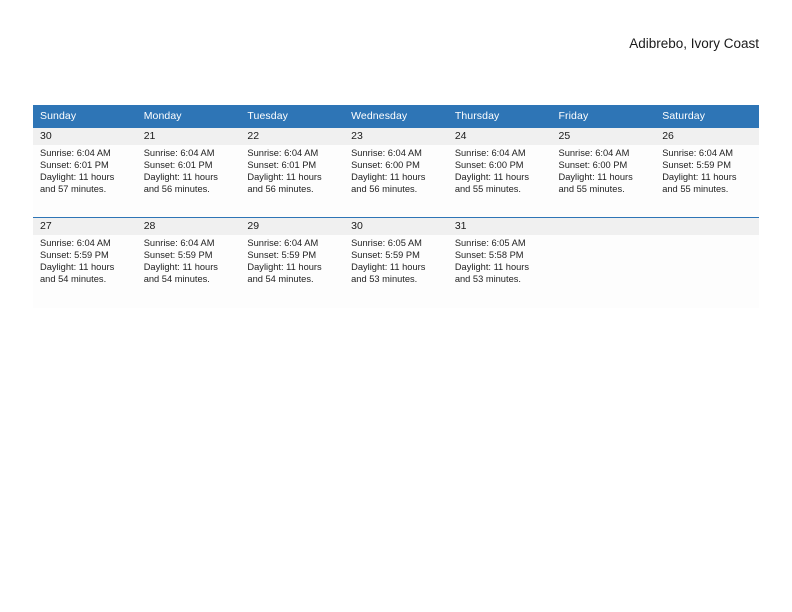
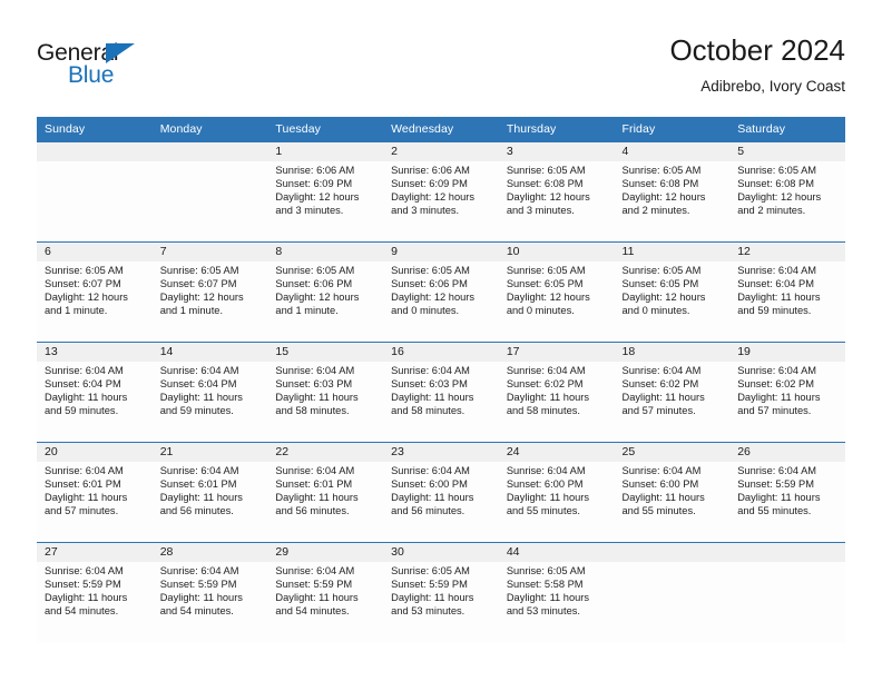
+ General
+ Blue
+ October 2024
  Adibrebo, Ivory Coast
  Sunday	Monday	Tuesday	Wednesday	Thursday	Friday	Saturday
+ 		1Sunrise: 6:06 AMSunset: 6:09 PMDaylight: 12 hoursand 3 minutes.	2Sunrise: 6:06 AMSunset: 6:09 PMDaylight: 12 hoursand 3 minutes.	3Sunrise: 6:05 AMSunset: 6:08 PMDaylight: 12 hoursand 3 minutes.	4Sunrise: 6:05 AMSunset: 6:08 PMDaylight: 12 hoursand 2 minutes.	5Sunrise: 6:05 AMSunset: 6:08 PMDaylight: 12 hoursand 2 minutes.
+ 6Sunrise: 6:05 AMSunset: 6:07 PMDaylight: 12 hoursand 1 minute.	7Sunrise: 6:05 AMSunset: 6:07 PMDaylight: 12 hoursand 1 minute.	8Sunrise: 6:05 AMSunset: 6:06 PMDaylight: 12 hoursand 1 minute.	9Sunrise: 6:05 AMSunset: 6:06 PMDaylight: 12 hoursand 0 minutes.	10Sunrise: 6:05 AMSunset: 6:05 PMDaylight: 12 hoursand 0 minutes.	11Sunrise: 6:05 AMSunset: 6:05 PMDaylight: 12 hoursand 0 minutes.	12Sunrise: 6:04 AMSunset: 6:04 PMDaylight: 11 hoursand 59 minutes.
+ 13Sunrise: 6:04 AMSunset: 6:04 PMDaylight: 11 hoursand 59 minutes.	14Sunrise: 6:04 AMSunset: 6:04 PMDaylight: 11 hoursand 59 minutes.	15Sunrise: 6:04 AMSunset: 6:03 PMDaylight: 11 hoursand 58 minutes.	16Sunrise: 6:04 AMSunset: 6:03 PMDaylight: 11 hoursand 58 minutes.	17Sunrise: 6:04 AMSunset: 6:02 PMDaylight: 11 hoursand 58 minutes.	18Sunrise: 6:04 AMSunset: 6:02 PMDaylight: 11 hoursand 57 minutes.	19Sunrise: 6:04 AMSunset: 6:02 PMDaylight: 11 hoursand 57 minutes.
- 30Sunrise: 6:04 AMSunset: 6:01 PMDaylight: 11 hoursand 57 minutes.	21Sunrise: 6:04 AMSunset: 6:01 PMDaylight: 11 hoursand 56 minutes.	22Sunrise: 6:04 AMSunset: 6:01 PMDaylight: 11 hoursand 56 minutes.	23Sunrise: 6:04 AMSunset: 6:00 PMDaylight: 11 hoursand 56 minutes.	24Sunrise: 6:04 AMSunset: 6:00 PMDaylight: 11 hoursand 55 minutes.	25Sunrise: 6:04 AMSunset: 6:00 PMDaylight: 11 hoursand 55 minutes.	26Sunrise: 6:04 AMSunset: 5:59 PMDaylight: 11 hoursand 55 minutes.
+ 20Sunrise: 6:04 AMSunset: 6:01 PMDaylight: 11 hoursand 57 minutes.	21Sunrise: 6:04 AMSunset: 6:01 PMDaylight: 11 hoursand 56 minutes.	22Sunrise: 6:04 AMSunset: 6:01 PMDaylight: 11 hoursand 56 minutes.	23Sunrise: 6:04 AMSunset: 6:00 PMDaylight: 11 hoursand 56 minutes.	24Sunrise: 6:04 AMSunset: 6:00 PMDaylight: 11 hoursand 55 minutes.	25Sunrise: 6:04 AMSunset: 6:00 PMDaylight: 11 hoursand 55 minutes.	26Sunrise: 6:04 AMSunset: 5:59 PMDaylight: 11 hoursand 55 minutes.
- 27Sunrise: 6:04 AMSunset: 5:59 PMDaylight: 11 hoursand 54 minutes.	28Sunrise: 6:04 AMSunset: 5:59 PMDaylight: 11 hoursand 54 minutes.	29Sunrise: 6:04 AMSunset: 5:59 PMDaylight: 11 hoursand 54 minutes.	30Sunrise: 6:05 AMSunset: 5:59 PMDaylight: 11 hoursand 53 minutes.	31Sunrise: 6:05 AMSunset: 5:58 PMDaylight: 11 hoursand 53 minutes.
+ 27Sunrise: 6:04 AMSunset: 5:59 PMDaylight: 11 hoursand 54 minutes.	28Sunrise: 6:04 AMSunset: 5:59 PMDaylight: 11 hoursand 54 minutes.	29Sunrise: 6:04 AMSunset: 5:59 PMDaylight: 11 hoursand 54 minutes.	30Sunrise: 6:05 AMSunset: 5:59 PMDaylight: 11 hoursand 53 minutes.	44Sunrise: 6:05 AMSunset: 5:58 PMDaylight: 11 hoursand 53 minutes.
